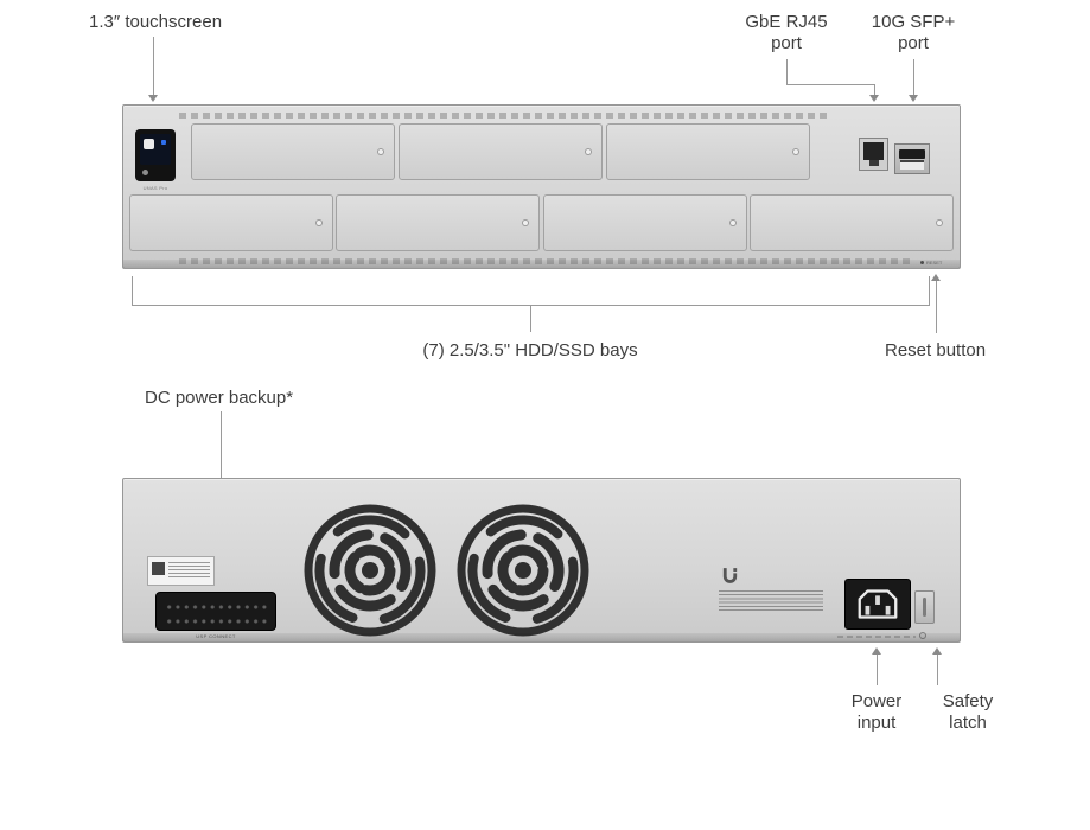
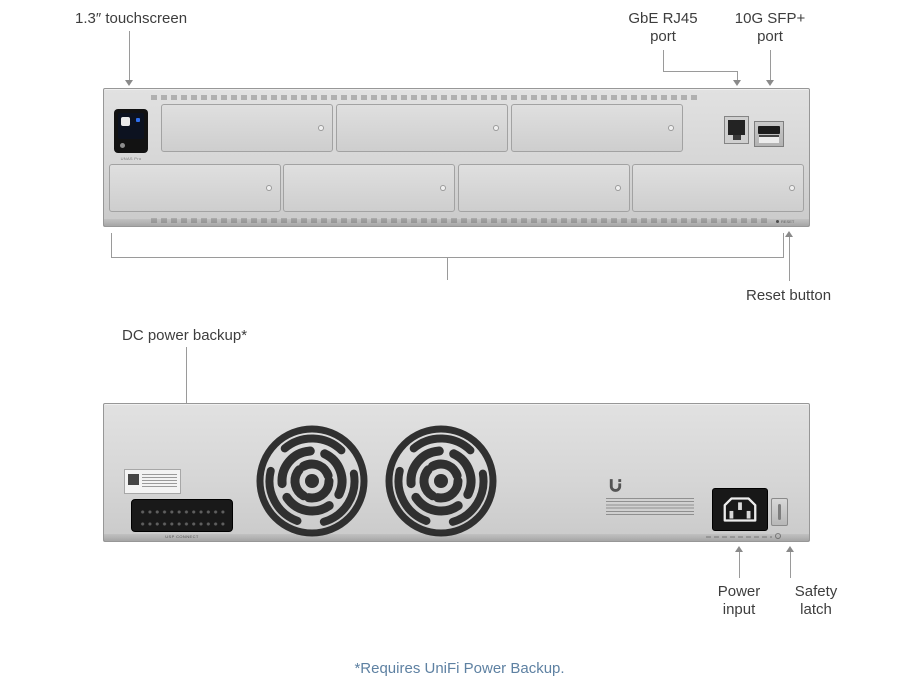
  1.3″ touchscreen
  GbE RJ45
  port
  10G SFP+
  port
- (7) 2.5/3.5" HDD/SSD bays
  Reset button
  DC power backup*
  Power
  input
  Safety
  latch
+ *Requires UniFi Power Backup.
